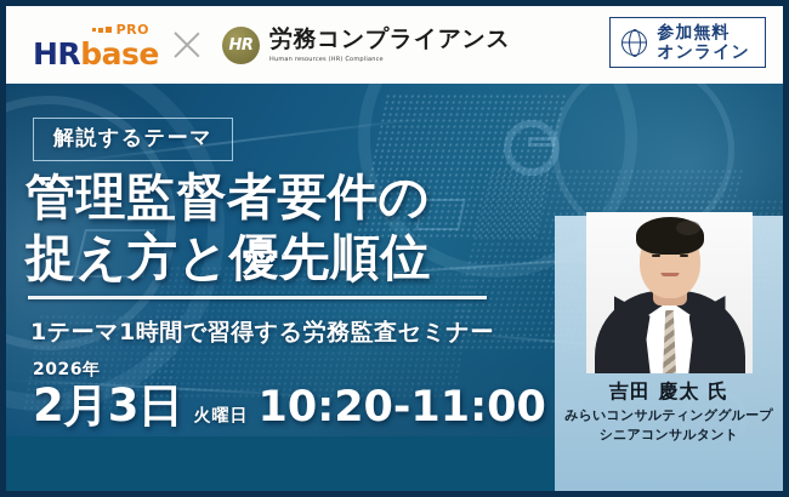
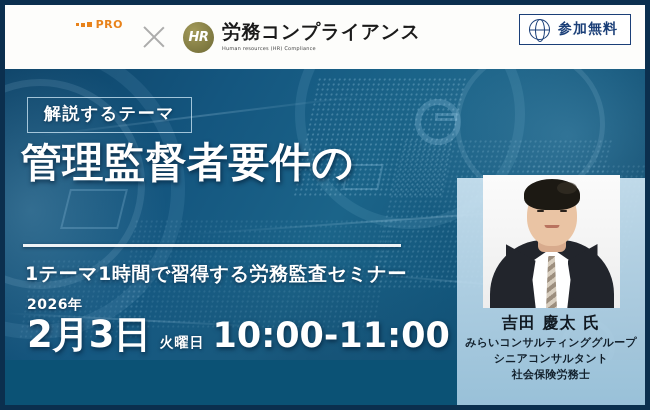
  PRO
- HRbase
  HR
  労務コンプライアンス
  参加無料
- オンライン
  解説するテーマ
  管理監督者要件の
- 捉え方と優先順位
  1テーマ1時間で習得する労務監査セミナー
  2026年
  2月3日
  火曜日
- 10:20-11:00
+ 10:00-11:00
  吉田 慶太 氏
  みらいコンサルティンググループ
  シニアコンサルタント
+ 社会保険労務士
